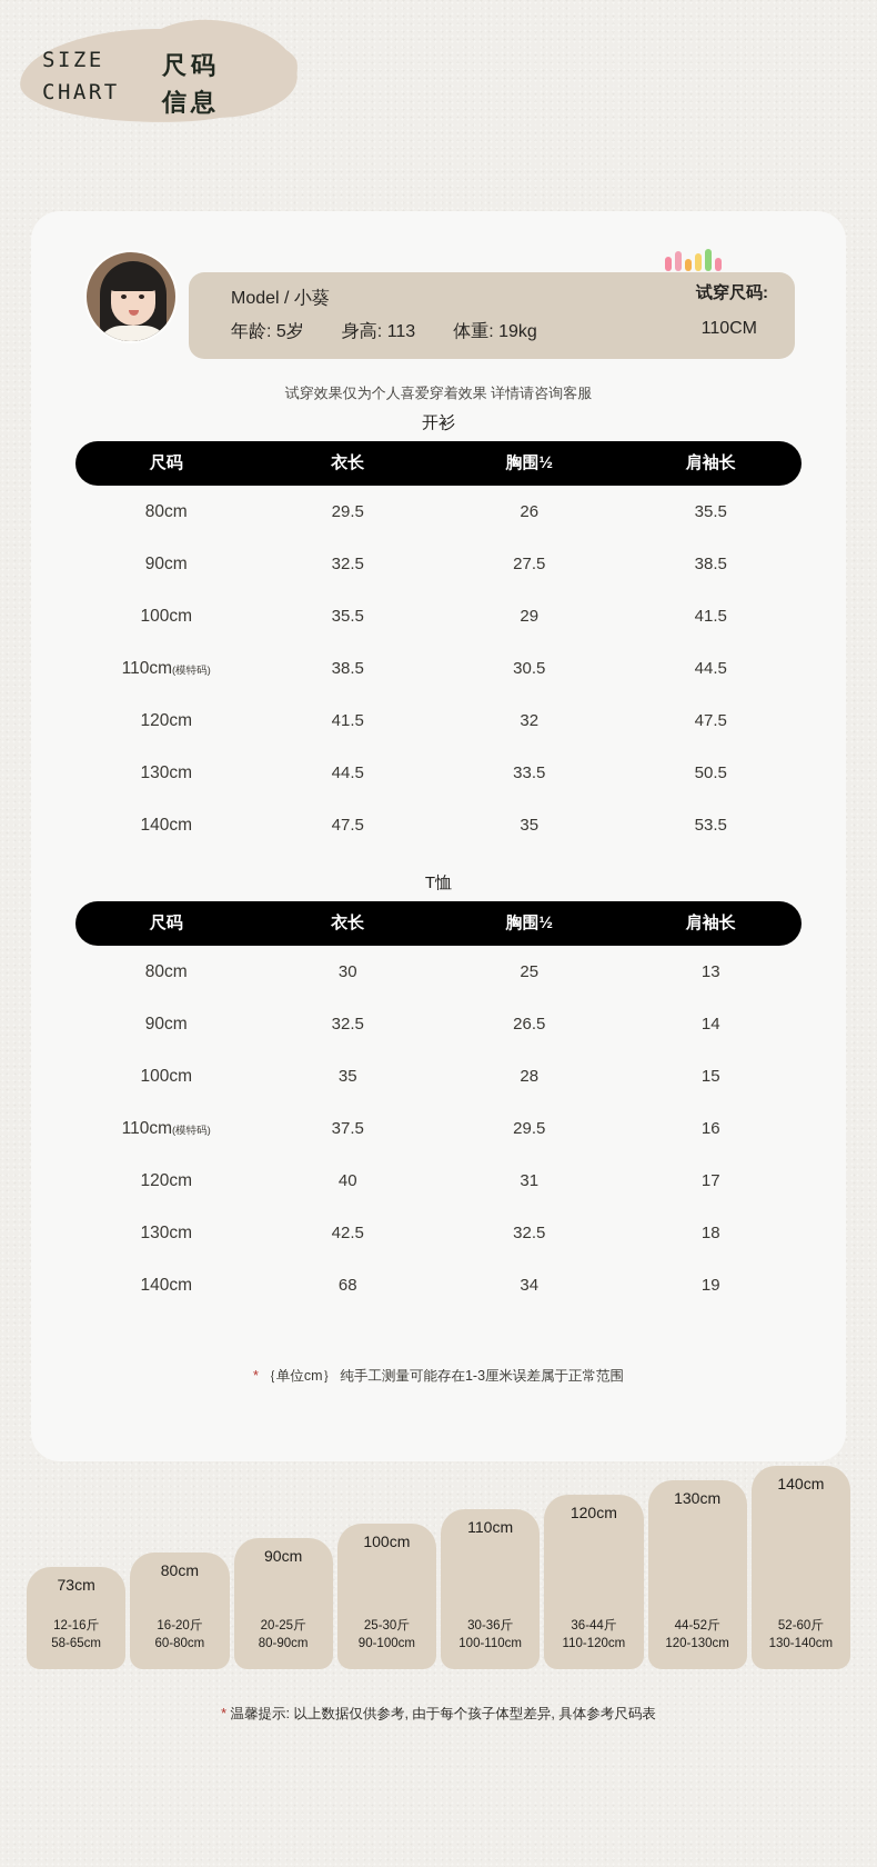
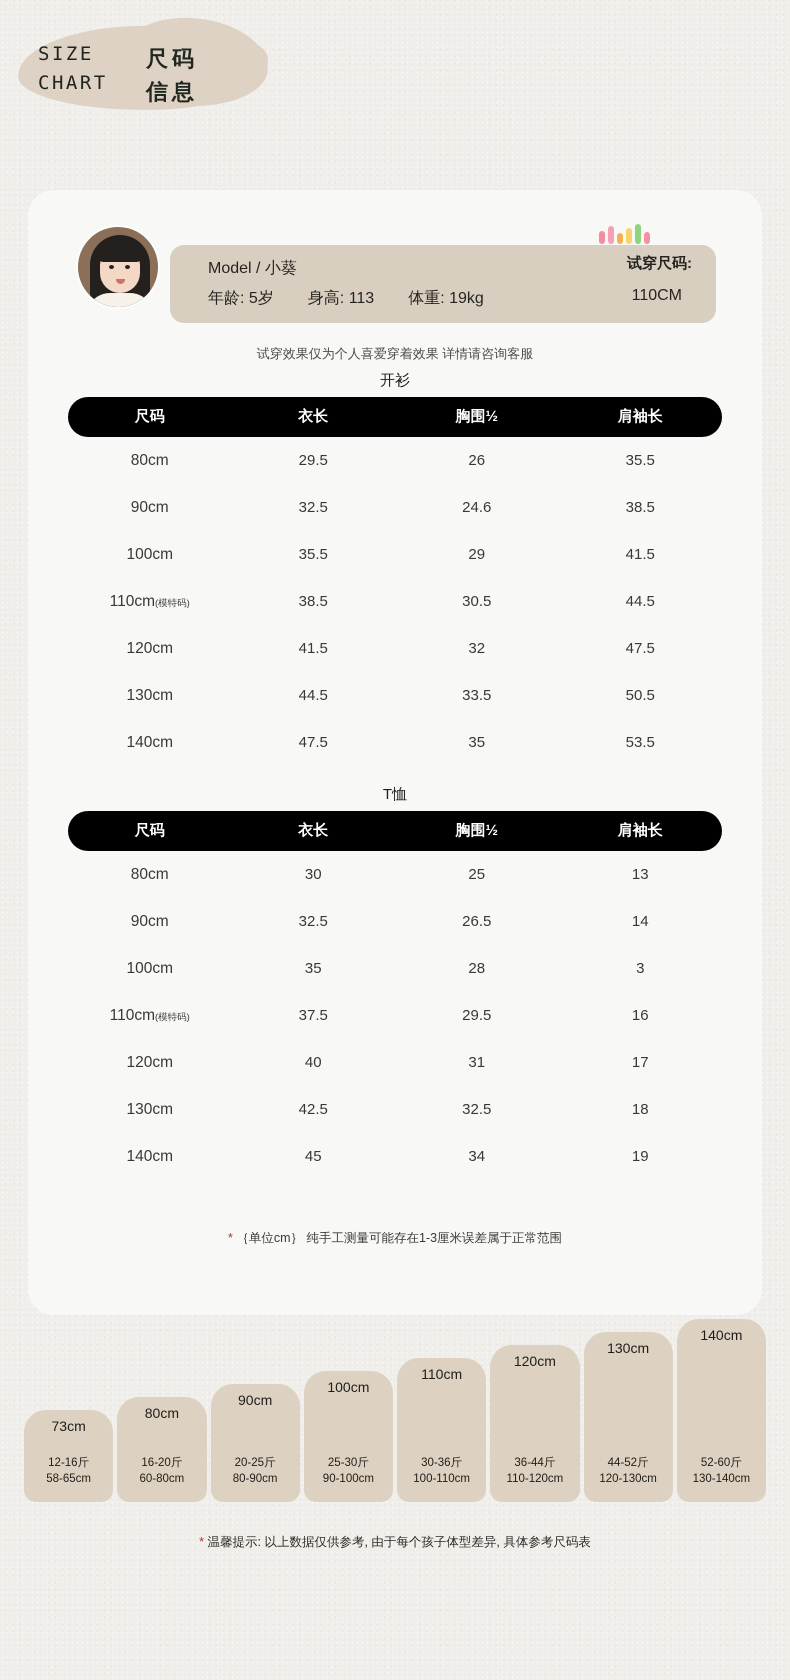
  SIZE
  CHART
  尺码
  信息
  Model / 小葵
  年龄: 5岁
  身高: 113
  体重: 19kg
  试穿尺码:
  110CM
  试穿效果仅为个人喜爱穿着效果 详情请咨询客服
  开衫
  尺码	衣长	胸围½	肩袖长
  80cm	29.5	26	35.5
- 90cm	32.5	27.5	38.5
+ 90cm	32.5	24.6	38.5
  100cm	35.5	29	41.5
  110cm(模特码)	38.5	30.5	44.5
  120cm	41.5	32	47.5
  130cm	44.5	33.5	50.5
  140cm	47.5	35	53.5
  T恤
  尺码	衣长	胸围½	肩袖长
  80cm	30	25	13
  90cm	32.5	26.5	14
- 100cm	35	28	15
+ 100cm	35	28	3
  110cm(模特码)	37.5	29.5	16
  120cm	40	31	17
  130cm	42.5	32.5	18
- 140cm	68	34	19
+ 140cm	45	34	19
  * ｛单位cm｝ 纯手工测量可能存在1-3厘米误差属于正常范围
  73cm
  12-16斤
  58-65cm
  80cm
  16-20斤
  60-80cm
  90cm
  20-25斤
  80-90cm
  100cm
  25-30斤
  90-100cm
  110cm
  30-36斤
  100-110cm
  120cm
  36-44斤
  110-120cm
  130cm
  44-52斤
  120-130cm
  140cm
  52-60斤
  130-140cm
  * 温馨提示: 以上数据仅供参考, 由于每个孩子体型差异, 具体参考尺码表
